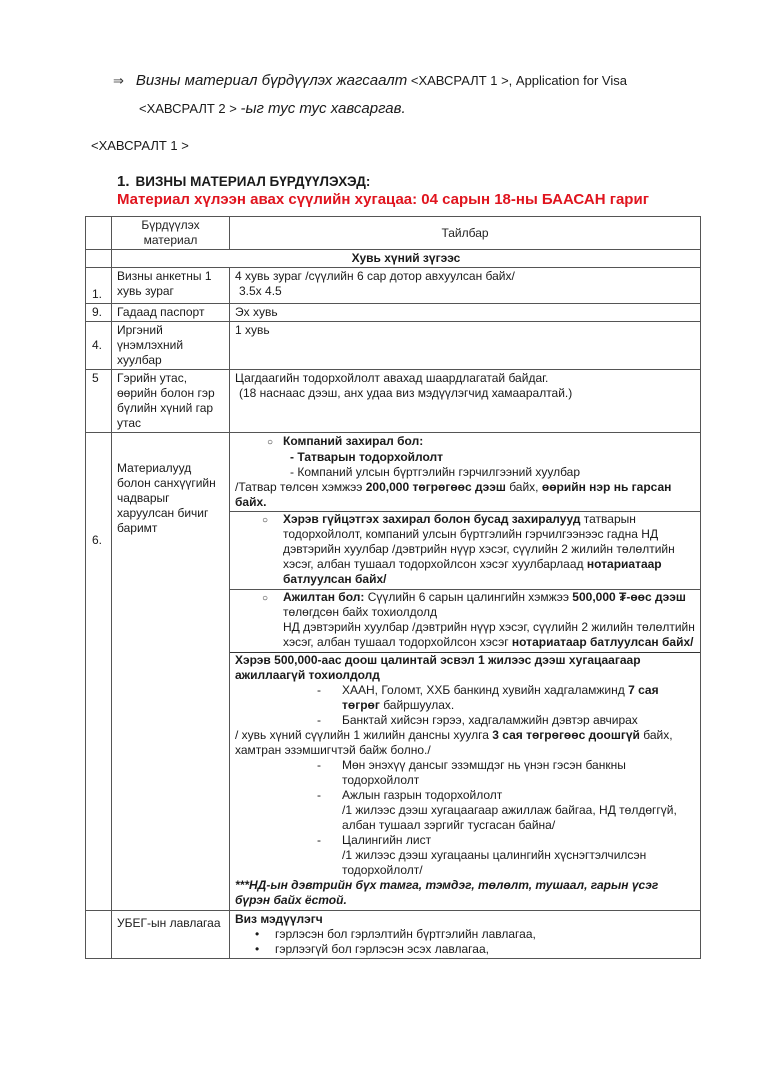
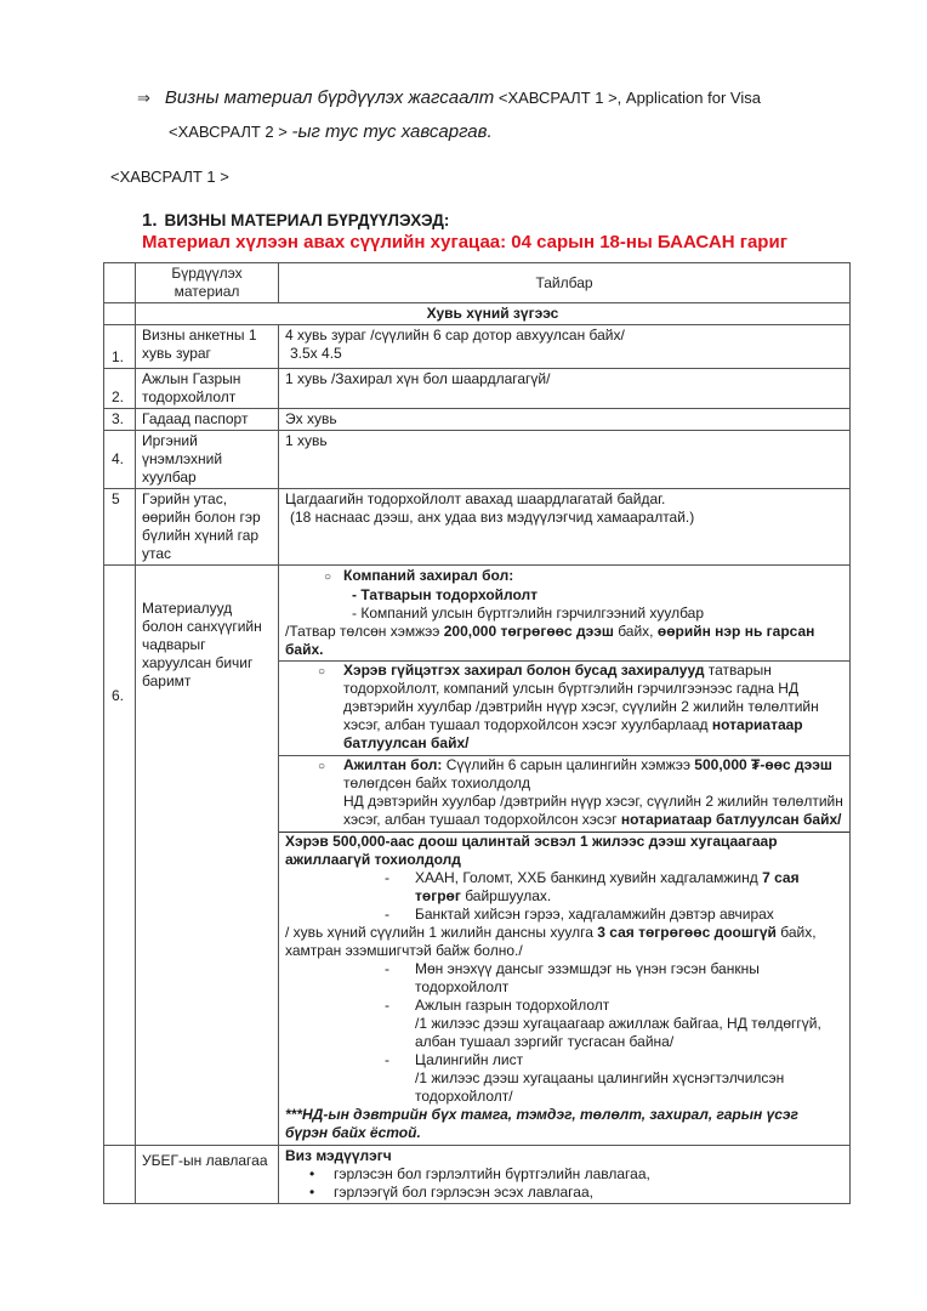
  ⇒ Визны материал бүрдүүлэх жагсаалт <ХАВСРАЛТ 1 >, Application for Visa
  <ХАВСРАЛТ 2 > -ыг тус тус хавсаргав.
  <ХАВСРАЛТ 1 >
  1. ВИЗНЫ МАТЕРИАЛ БҮРДҮҮЛЭХЭД:
  Материал хүлээн авах сүүлийн хугацаа: 04 сарын 18-ны БААСАН гариг
  	Бүрдүүлэх материал	Тайлбар
  	Хувь хүний зүгээс
  1.	Визны анкетны 1 хувь зураг	4 хувь зураг /сүүлийн 6 сар дотор авхуулсан байх/ 3.5x 4.5
+ 2.	Ажлын Газрын тодорхойлолт	1 хувь /Захирал хүн бол шаардлагагүй/
- 9.	Гадаад паспорт	Эх хувь
+ 3.	Гадаад паспорт	Эх хувь
  4.	Иргэний үнэмлэхний хуулбар	1 хувь
  5	Гэрийн утас, өөрийн болон гэр бүлийн хүний гар утас	Цагдаагийн тодорхойлолт авахад шаардлагатай байдаг. (18 наснаас дээш, анх удаа виз мэдүүлэгчид хамааралтай.)
- 6.	Материалууд болон санхүүгийн чадварыг харуулсан бичиг баримт	○ Компаний захирал бол: - Татварын тодорхойлолт - Компаний улсын бүртгэлийн гэрчилгээний хуулбар /Татвар төлсөн хэмжээ 200,000 төгрөгөөс дээш байх, өөрийн нэр нь гарсан байх. ○ Хэрэв гүйцэтгэх захирал болон бусад захиралууд татварын тодорхойлолт, компаний улсын бүртгэлийн гэрчилгээнээс гадна НД дэвтэрийн хуулбар /дэвтрийн нүүр хэсэг, сүүлийн 2 жилийн төлөлтийн хэсэг, албан тушаал тодорхойлсон хэсэг хуулбарлаад нотариатаар батлуулсан байх/ ○ Ажилтан бол: Сүүлийн 6 сарын цалингийн хэмжээ 500,000 ₮-өөс дээш төлөгдсөн байх тохиолдолд НД дэвтэрийн хуулбар /дэвтрийн нүүр хэсэг, сүүлийн 2 жилийн төлөлтийн хэсэг, албан тушаал тодорхойлсон хэсэг нотариатаар батлуулсан байх/ Хэрэв 500,000-аас доош цалинтай эсвэл 1 жилээс дээш хугацаагаар ажиллаагүй тохиолдолд - ХААН, Голомт, ХХБ банкинд хувийн хадгаламжинд 7 сая төгрөг байршуулах. - Банктай хийсэн гэрээ, хадгаламжийн дэвтэр авчирах / хувь хүний сүүлийн 1 жилийн дансны хуулга 3 сая төгрөгөөс доошгүй байх, хамтран эзэмшигчтэй байж болно./ - Мөн энэхүү дансыг эзэмшдэг нь үнэн гэсэн банкны тодорхойлолт - Ажлын газрын тодорхойлолт /1 жилээс дээш хугацаагаар ажиллаж байгаа, НД төлдөггүй, албан тушаал зэргийг тусгасан байна/ - Цалингийн лист/1 жилээс дээш хугацааны цалингийн хүснэгтэлчилсэн тодорхойлолт/ ***НД-ын дэвтрийн бүх тамга, тэмдэг, төлөлт, тушаал, гарын үсэг бүрэн байх ёстой.
+ 6.	Материалууд болон санхүүгийн чадварыг харуулсан бичиг баримт	○ Компаний захирал бол: - Татварын тодорхойлолт - Компаний улсын бүртгэлийн гэрчилгээний хуулбар /Татвар төлсөн хэмжээ 200,000 төгрөгөөс дээш байх, өөрийн нэр нь гарсан байх. ○ Хэрэв гүйцэтгэх захирал болон бусад захиралууд татварын тодорхойлолт, компаний улсын бүртгэлийн гэрчилгээнээс гадна НД дэвтэрийн хуулбар /дэвтрийн нүүр хэсэг, сүүлийн 2 жилийн төлөлтийн хэсэг, албан тушаал тодорхойлсон хэсэг хуулбарлаад нотариатаар батлуулсан байх/ ○ Ажилтан бол: Сүүлийн 6 сарын цалингийн хэмжээ 500,000 ₮-өөс дээш төлөгдсөн байх тохиолдолд НД дэвтэрийн хуулбар /дэвтрийн нүүр хэсэг, сүүлийн 2 жилийн төлөлтийн хэсэг, албан тушаал тодорхойлсон хэсэг нотариатаар батлуулсан байх/ Хэрэв 500,000-аас доош цалинтай эсвэл 1 жилээс дээш хугацаагаар ажиллаагүй тохиолдолд - ХААН, Голомт, ХХБ банкинд хувийн хадгаламжинд 7 сая төгрөг байршуулах. - Банктай хийсэн гэрээ, хадгаламжийн дэвтэр авчирах / хувь хүний сүүлийн 1 жилийн дансны хуулга 3 сая төгрөгөөс доошгүй байх, хамтран эзэмшигчтэй байж болно./ - Мөн энэхүү дансыг эзэмшдэг нь үнэн гэсэн банкны тодорхойлолт - Ажлын газрын тодорхойлолт /1 жилээс дээш хугацаагаар ажиллаж байгаа, НД төлдөггүй, албан тушаал зэргийг тусгасан байна/ - Цалингийн лист/1 жилээс дээш хугацааны цалингийн хүснэгтэлчилсэн тодорхойлолт/ ***НД-ын дэвтрийн бүх тамга, тэмдэг, төлөлт, захирал, гарын үсэг бүрэн байх ёстой.
  	УБЕГ-ын лавлагаа	Виз мэдүүлэгч • гэрлэсэн бол гэрлэлтийн бүртгэлийн лавлагаа, • гэрлээгүй бол гэрлэсэн эсэх лавлагаа,
